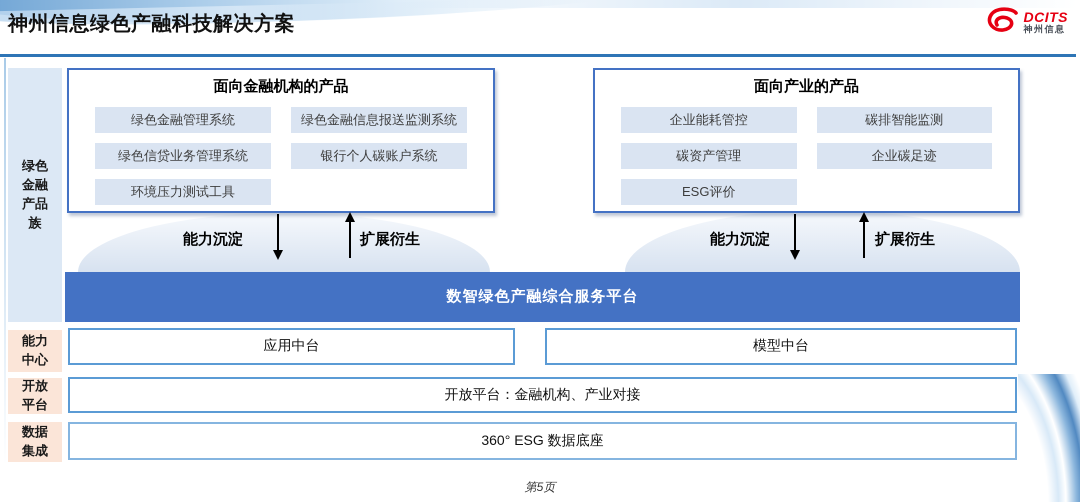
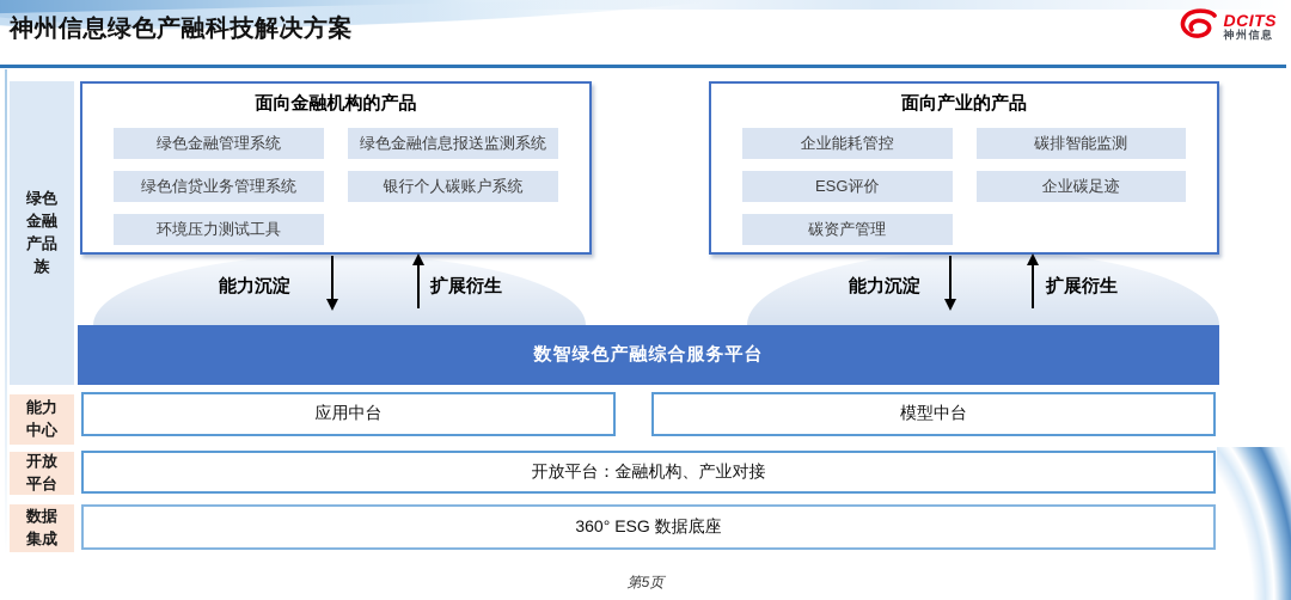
  神州信息绿色产融科技解决方案
  DCITS
  神州信息
  绿色金融产品族
  能力中心
  开放平台
  数据集成
  面向金融机构的产品
  绿色金融管理系统
  绿色金融信息报送监测系统
  绿色信贷业务管理系统
  银行个人碳账户系统
  环境压力测试工具
  面向产业的产品
  企业能耗管控
  碳排智能监测
- 碳资产管理
+ ESG评价
  企业碳足迹
- ESG评价
+ 碳资产管理
  能力沉淀
  扩展衍生
  能力沉淀
  扩展衍生
  数智绿色产融综合服务平台
  应用中台
  模型中台
  开放平台：金融机构、产业对接
  360° ESG 数据底座
  第5页
